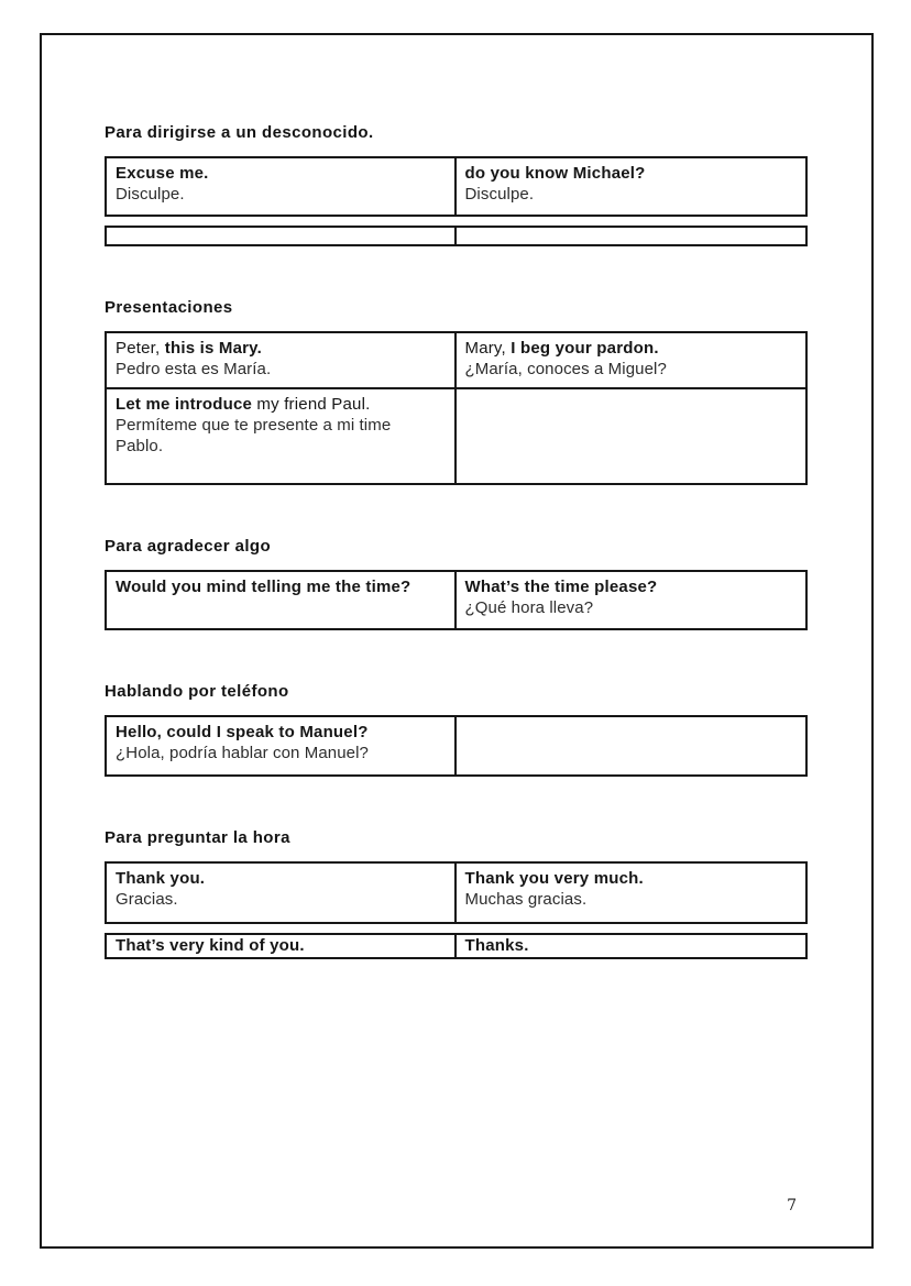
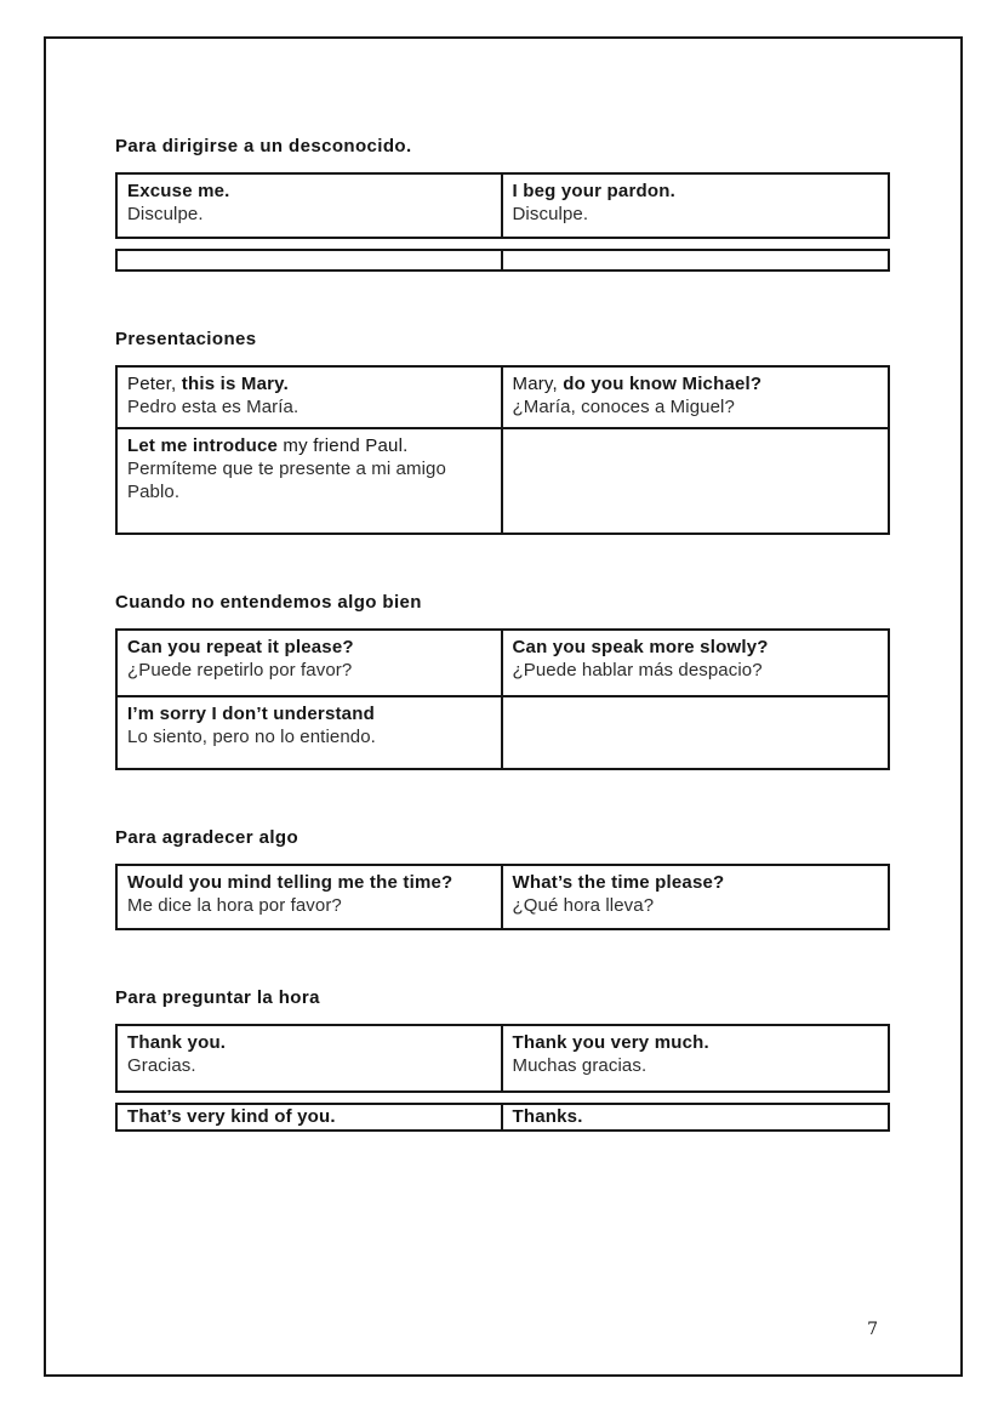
  Para dirigirse a un desconocido.
  Excuse me.
  Disculpe.
- do you know Michael?
+ I beg your pardon.
  Disculpe.
  Presentaciones
  Peter, this is Mary.
  Pedro esta es María.
- Mary, I beg your pardon.
+ Mary, do you know Michael?
  ¿María, conoces a Miguel?
  Let me introduce my friend Paul.
- Permíteme que te presente a mi time Pablo.
+ Permíteme que te presente a mi amigo Pablo.
+ Cuando no entendemos algo bien
+ Can you repeat it please?
+ ¿Puede repetirlo por favor?
+ Can you speak more slowly?
+ ¿Puede hablar más despacio?
+ I’m sorry I don’t understand
+ Lo siento, pero no lo entiendo.
  Para agradecer algo
  Would you mind telling me the time?
+ Me dice la hora por favor?
  What’s the time please?
  ¿Qué hora lleva?
- Hablando por teléfono
- Hello, could I speak to Manuel?
- ¿Hola, podría hablar con Manuel?
  Para preguntar la hora
  Thank you.
  Gracias.
  Thank you very much.
  Muchas gracias.
  That’s very kind of you.
  Thanks.
  7
